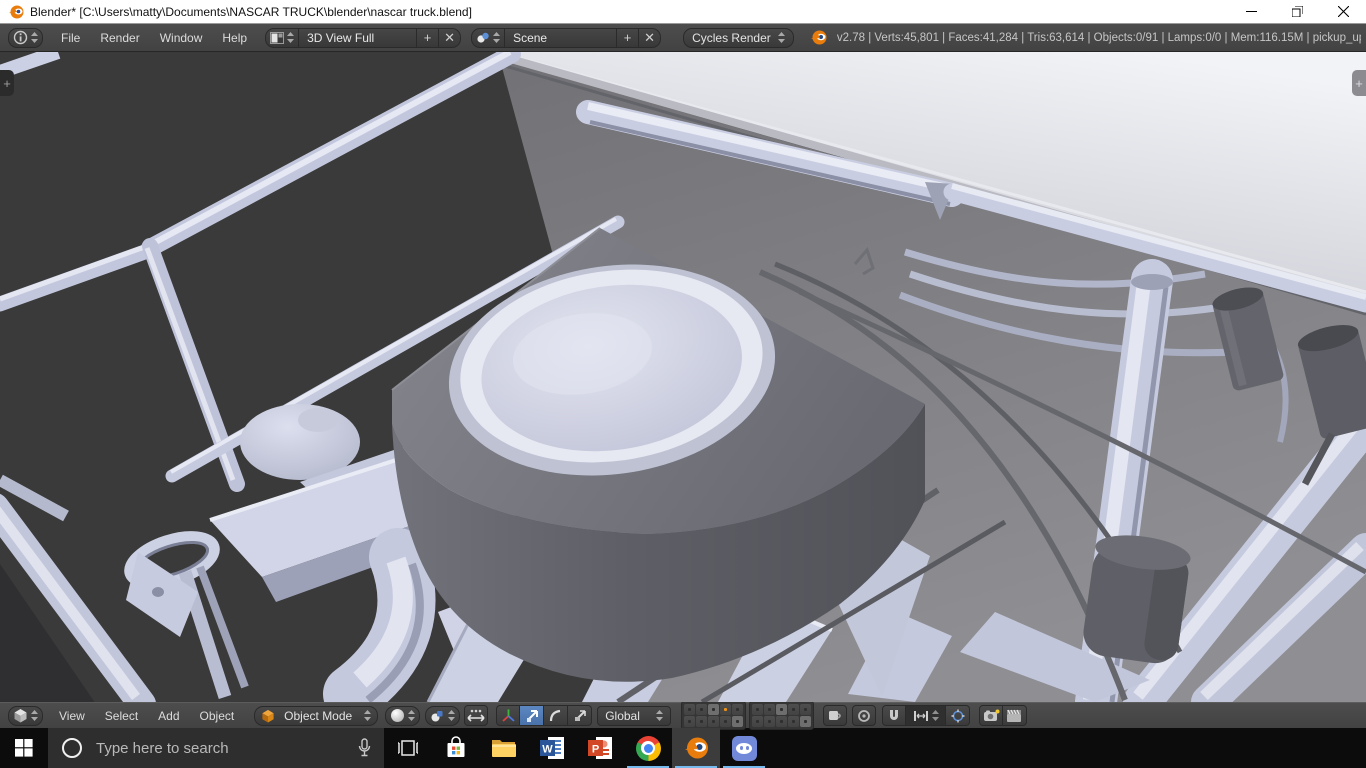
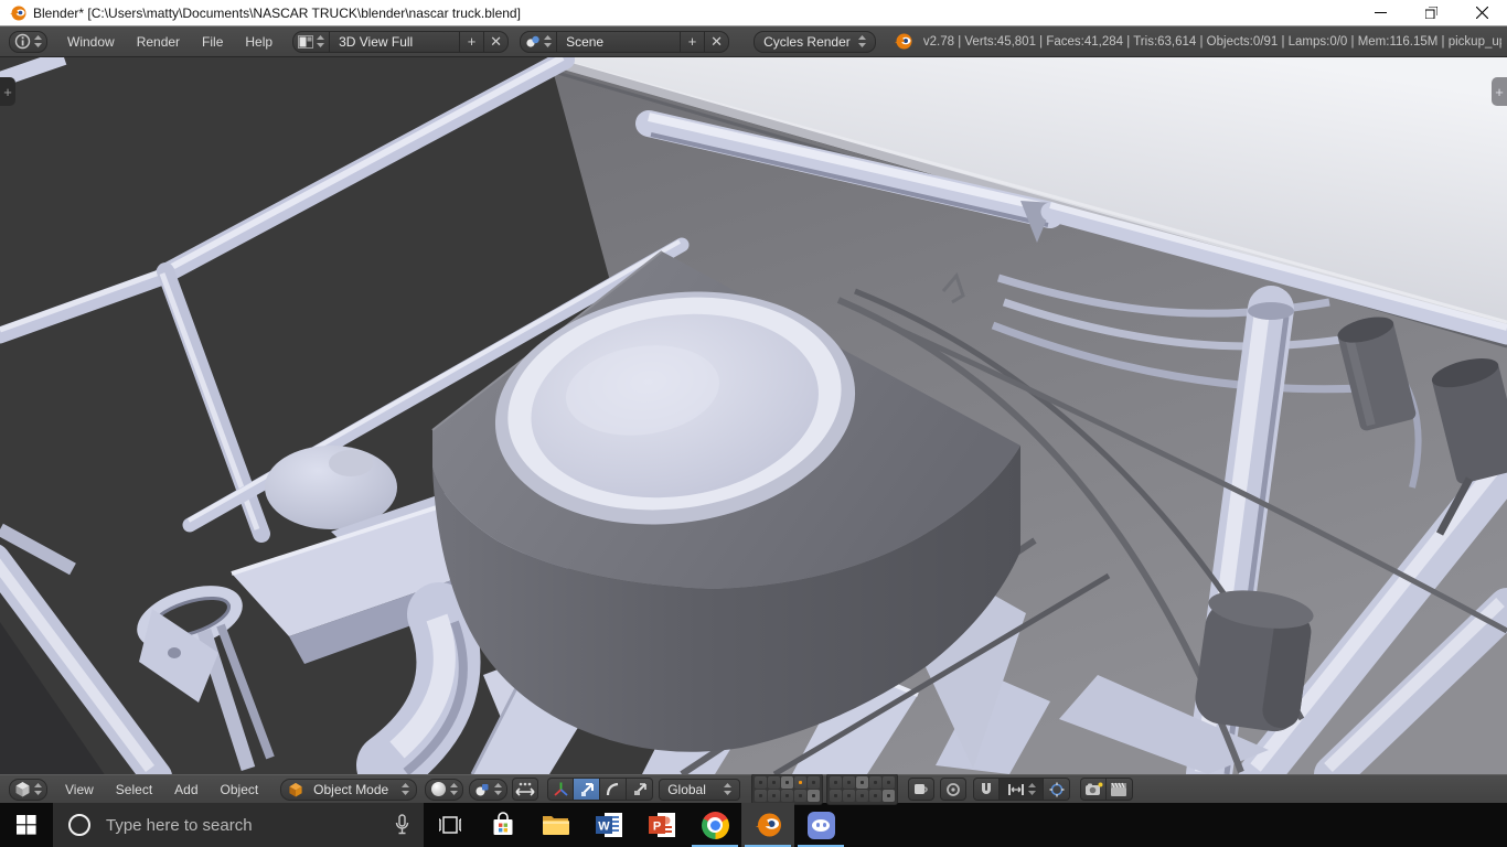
  Blender* [C:\Users\matty\Documents\NASCAR TRUCK\blender\nascar truck.blend]
- File
+ Window
  Render
- Window
+ File
  Help
  3D View Full
  +
  ✕
  Scene
  +
  ✕
  Cycles Render
  v2.78 | Verts:45,801 | Faces:41,284 | Tris:63,614 | Objects:0/91 | Lamps:0/0 | Mem:116.15M | pickup_u
  +
  +
  View
  Select
  Add
  Object
  Object Mode
  Global
  Type here to search
  W
  P
